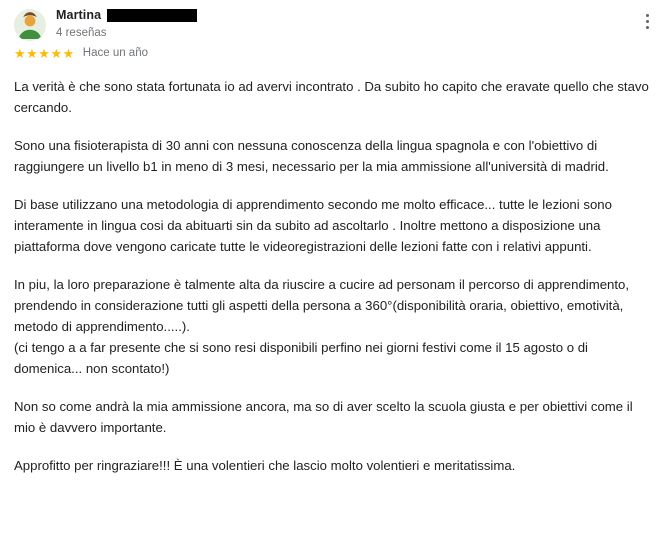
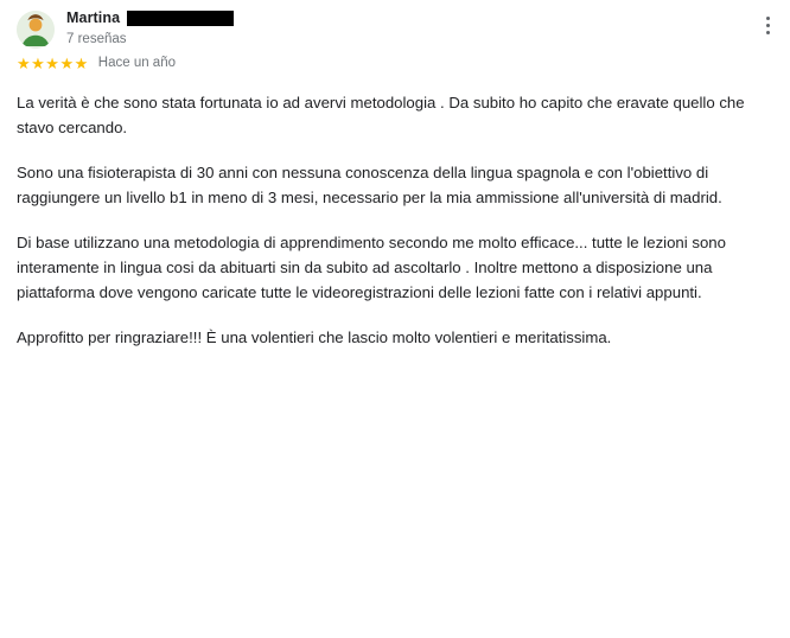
  Martina
- 4 reseñas
+ 7 reseñas
  ★★★★★
  Hace un año
- La verità è che sono stata fortunata io ad avervi incontrato . Da subito ho capito che eravate quello che stavo cercando.
+ La verità è che sono stata fortunata io ad avervi metodologia . Da subito ho capito che eravate quello che stavo cercando.
  Sono una fisioterapista di 30 anni con nessuna conoscenza della lingua spagnola e con l'obiettivo di raggiungere un livello b1 in meno di 3 mesi, necessario per la mia ammissione all'università di madrid.
  Di base utilizzano una metodologia di apprendimento secondo me molto efficace... tutte le lezioni sono interamente in lingua cosi da abituarti sin da subito ad ascoltarlo . Inoltre mettono a disposizione una piattaforma dove vengono caricate tutte le videoregistrazioni delle lezioni fatte con i relativi appunti.
- In piu, la loro preparazione è talmente alta da riuscire a cucire ad personam il percorso di apprendimento, prendendo in considerazione tutti gli aspetti della persona a 360°(disponibilità oraria, obiettivo, emotività, metodo di apprendimento.....).
- (ci tengo a a far presente che si sono resi disponibili perfino nei giorni festivi come il 15 agosto o di domenica... non scontato!)
- Non so come andrà la mia ammissione ancora, ma so di aver scelto la scuola giusta e per obiettivi come il mio è davvero importante.
  Approfitto per ringraziare!!! È una volentieri che lascio molto volentieri e meritatissima.
